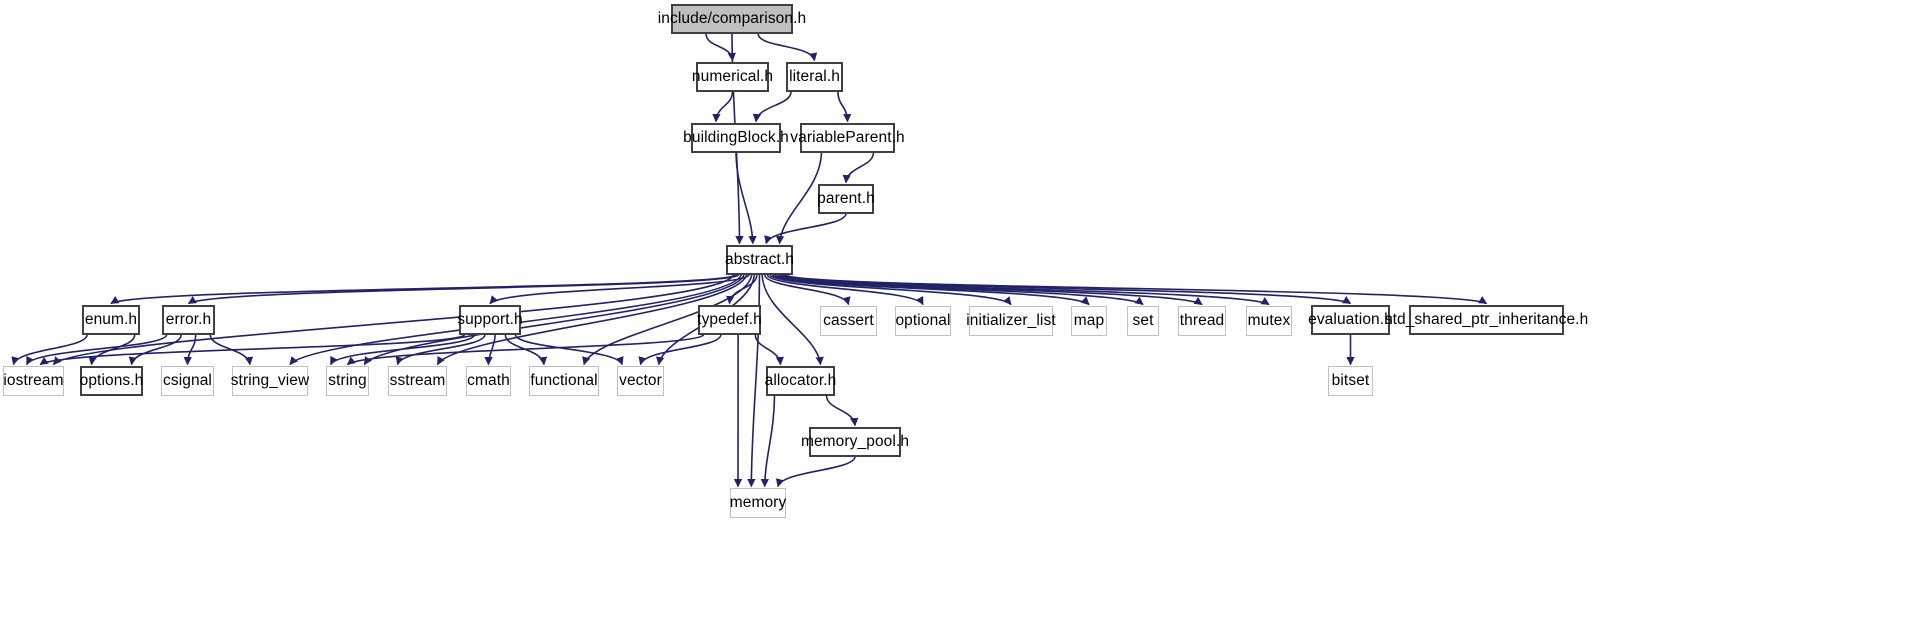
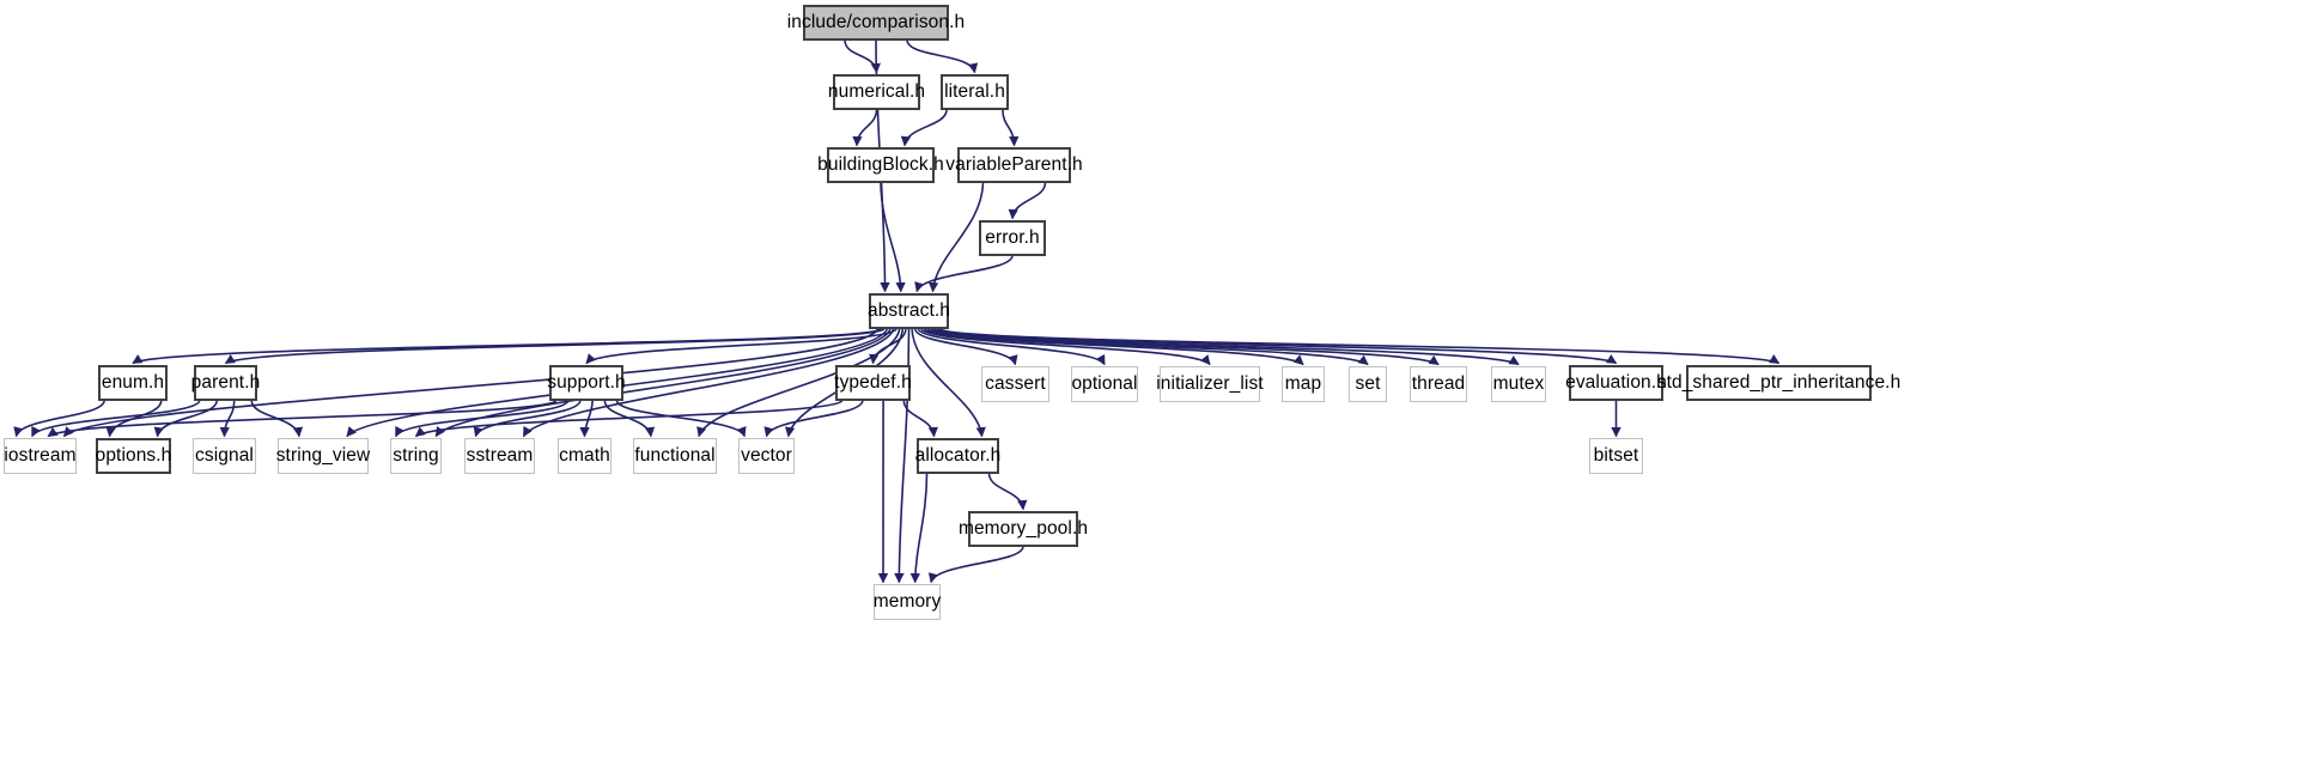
  include/comparison.h
  numerical.h
  literal.h
  buildingBlock.h
  variableParent.h
- parent.h
+ error.h
  abstract.h
  enum.h
- error.h
+ parent.h
  support.h
  typedef.h
  cassert
  optional
  initializer_list
  map
  set
  thread
  mutex
  evaluation.h
  std_shared_ptr_inheritance.h
  iostream
  options.h
  csignal
  string_view
  string
  sstream
  cmath
  functional
  vector
  allocator.h
  bitset
  memory_pool.h
  memory
